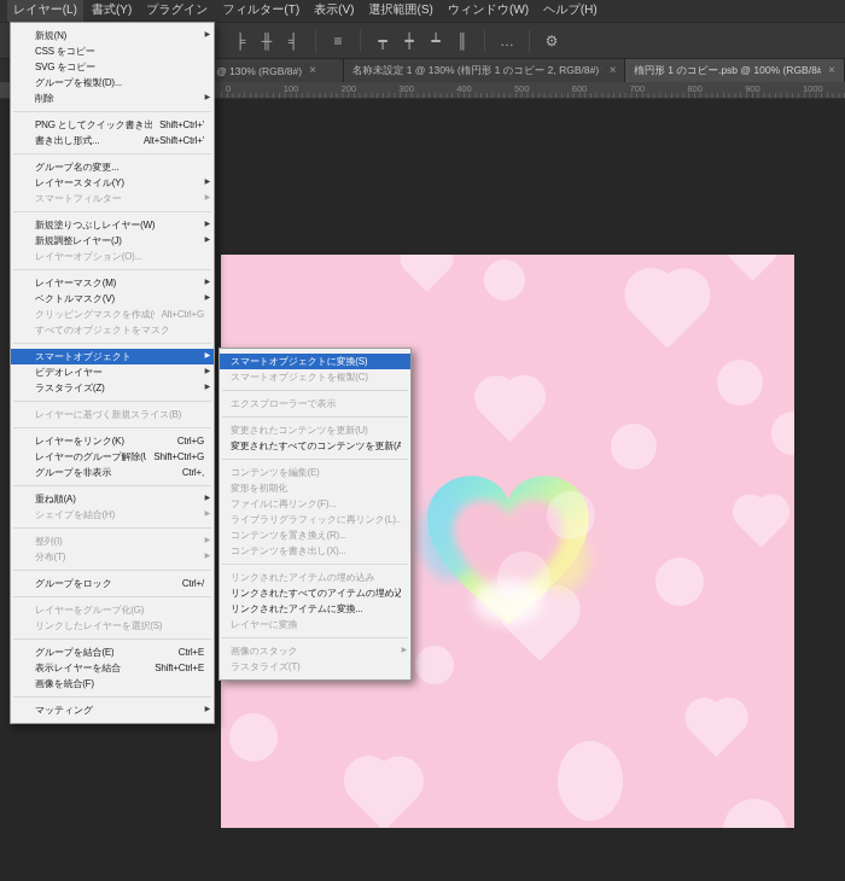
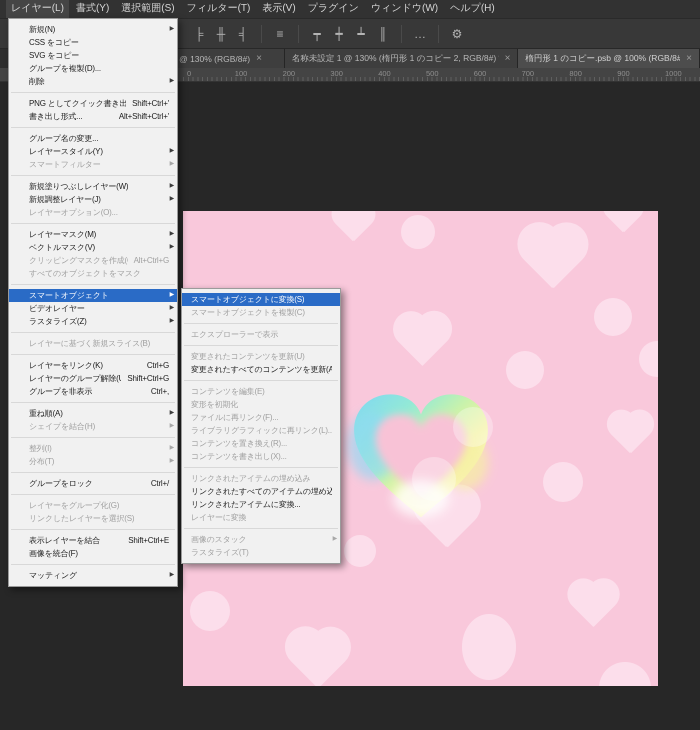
  レイヤー(L)
  書式(Y)
- プラグイン
+ 選択範囲(S)
  フィルター(T)
  表示(V)
- 選択範囲(S)
+ プラグイン
  ウィンドウ(W)
  ヘルプ(H)
  ╞
  ╫
  ╡
  ≡
  ┯
  ┿
  ┷
  ║
  …
  ⚙
  @ 130% (RGB/8#)
  ×
  名称未設定 1 @ 130% (楕円形 1 のコピー 2, RGB/8#)
  ×
  楕円形 1 のコピー.psb @ 100% (RGB/8#
  ×
  0
  100
  200
  300
  400
  500
  600
  700
  800
  900
  1000
  新規(N)
  CSS をコピー
  SVG をコピー
  グループを複製(D)...
  削除
  PNG としてクイック書き出
  Shift+Ctrl+'
  書き出し形式...
  Alt+Shift+Ctrl+'
  グループ名の変更...
  レイヤースタイル(Y)
  スマートフィルター
  新規塗りつぶしレイヤー(W)
  新規調整レイヤー(J)
  レイヤーオプション(O)...
  レイヤーマスク(M)
  ベクトルマスク(V)
  クリッピングマスクを作成(
  Alt+Ctrl+G
  すべてのオブジェクトをマスク
  スマートオブジェクト
  ビデオレイヤー
  ラスタライズ(Z)
  レイヤーに基づく新規スライス(B)
  レイヤーをリンク(K)
  Ctrl+G
  レイヤーのグループ解除(U
  Shift+Ctrl+G
  グループを非表示
  Ctrl+,
  重ね順(A)
  シェイプを結合(H)
  整列(I)
  分布(T)
  グループをロック
  Ctrl+/
  レイヤーをグループ化(G)
  リンクしたレイヤーを選択(S)
- グループを結合(E)
- Ctrl+E
  表示レイヤーを結合
  Shift+Ctrl+E
  画像を統合(F)
  マッティング
  スマートオブジェクトに変換(S)
  スマートオブジェクトを複製(C)
  エクスプローラーで表示
  変更されたコンテンツを更新(U)
  変更されたすべてのコンテンツを更新(A
  コンテンツを編集(E)
  変形を初期化
  ファイルに再リンク(F)...
  ライブラリグラフィックに再リンク(L)..
  コンテンツを置き換え(R)...
  コンテンツを書き出し(X)...
  リンクされたアイテムの埋め込み
  リンクされたすべてのアイテムの埋め込
  リンクされたアイテムに変換...
  レイヤーに変換
  画像のスタック
  ラスタライズ(T)
